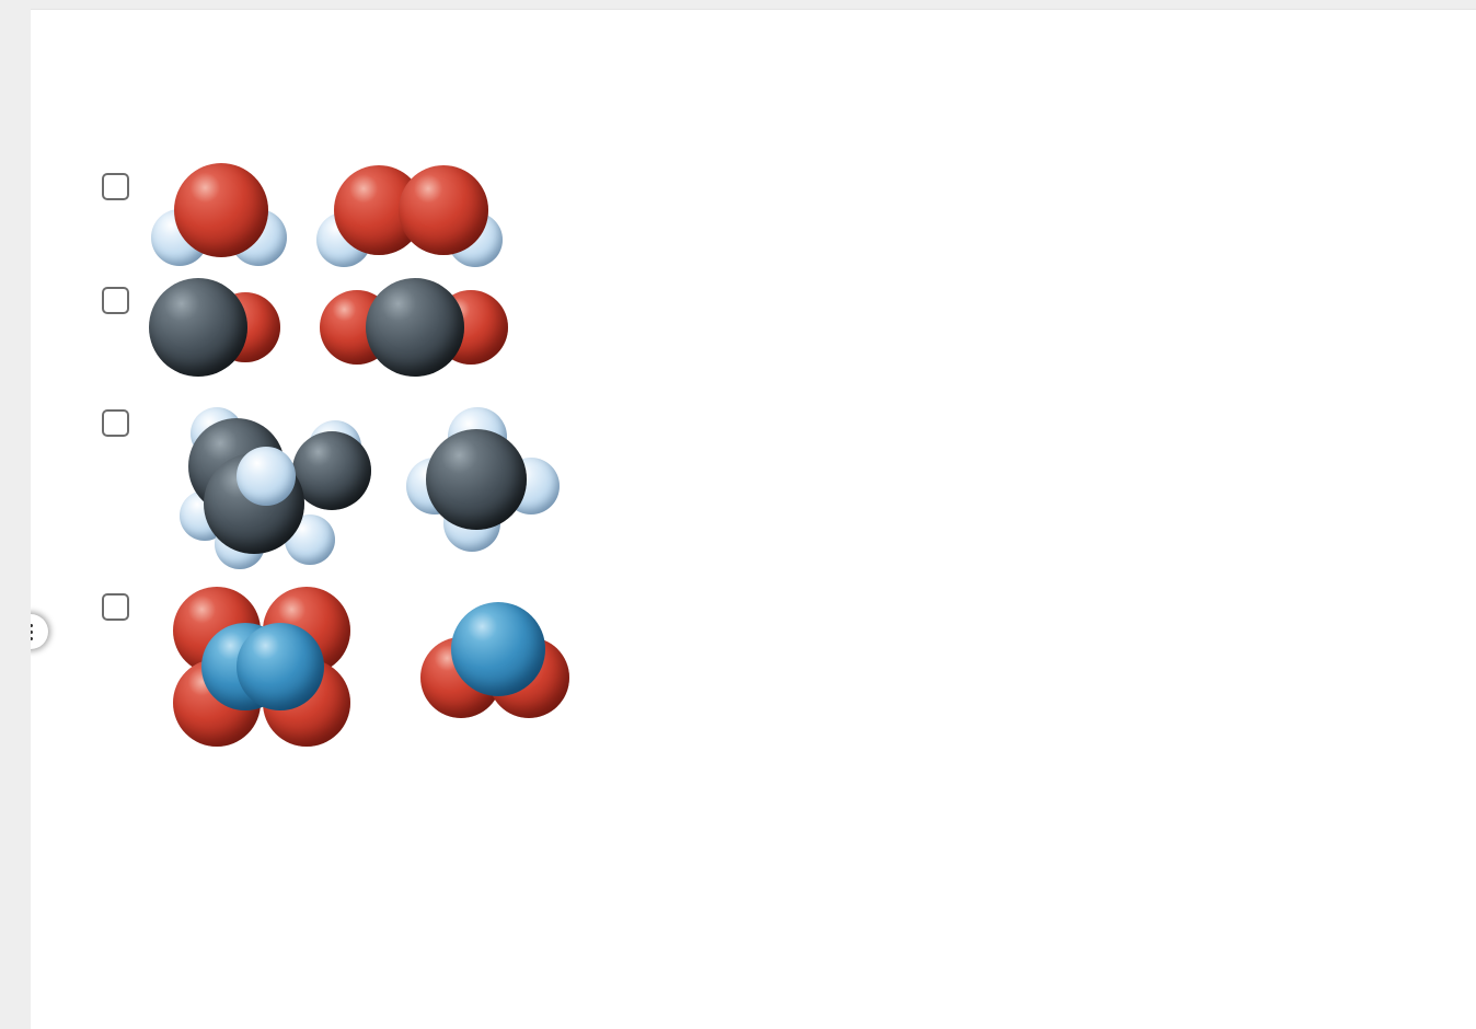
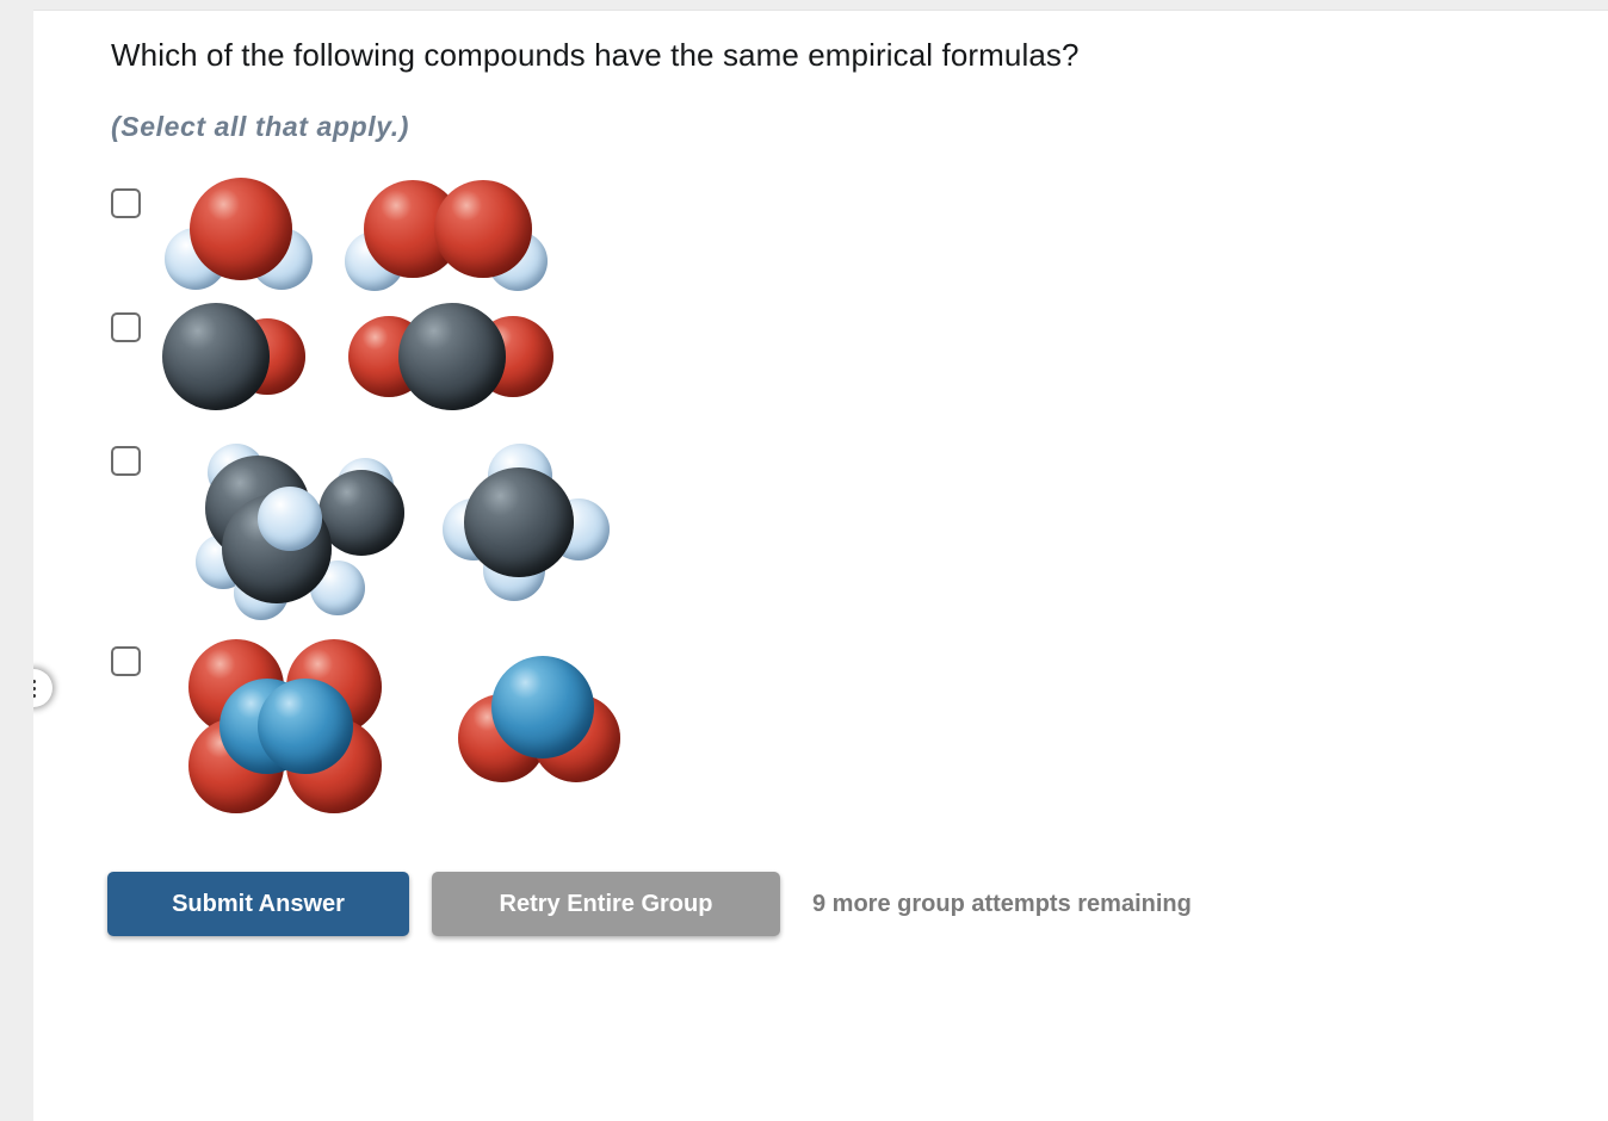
+ Which of the following compounds have the same empirical formulas?
+ (Select all that apply.)
+ Submit Answer
+ Retry Entire Group
+ 9 more group attempts remaining
